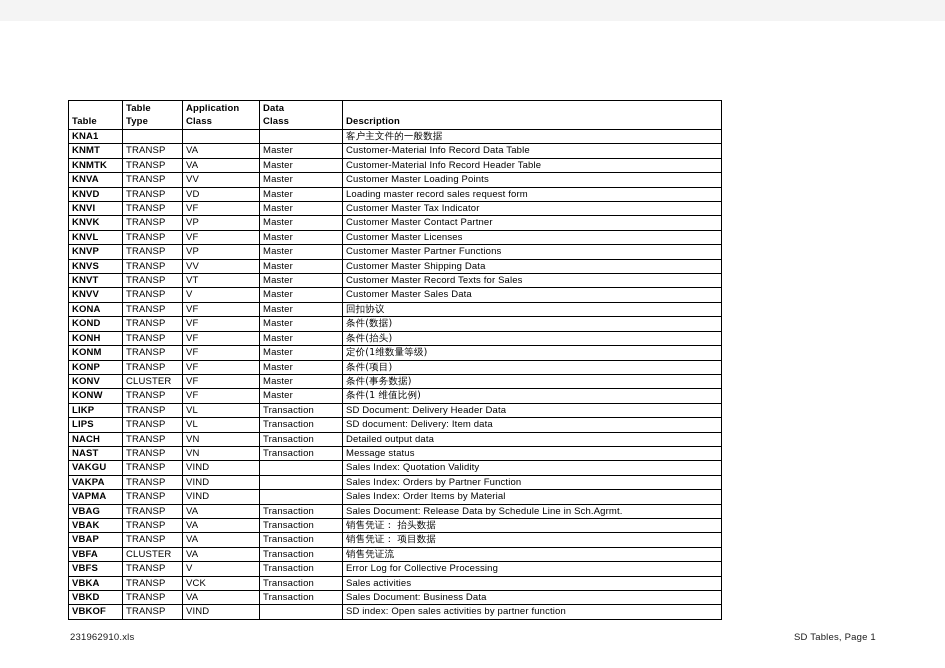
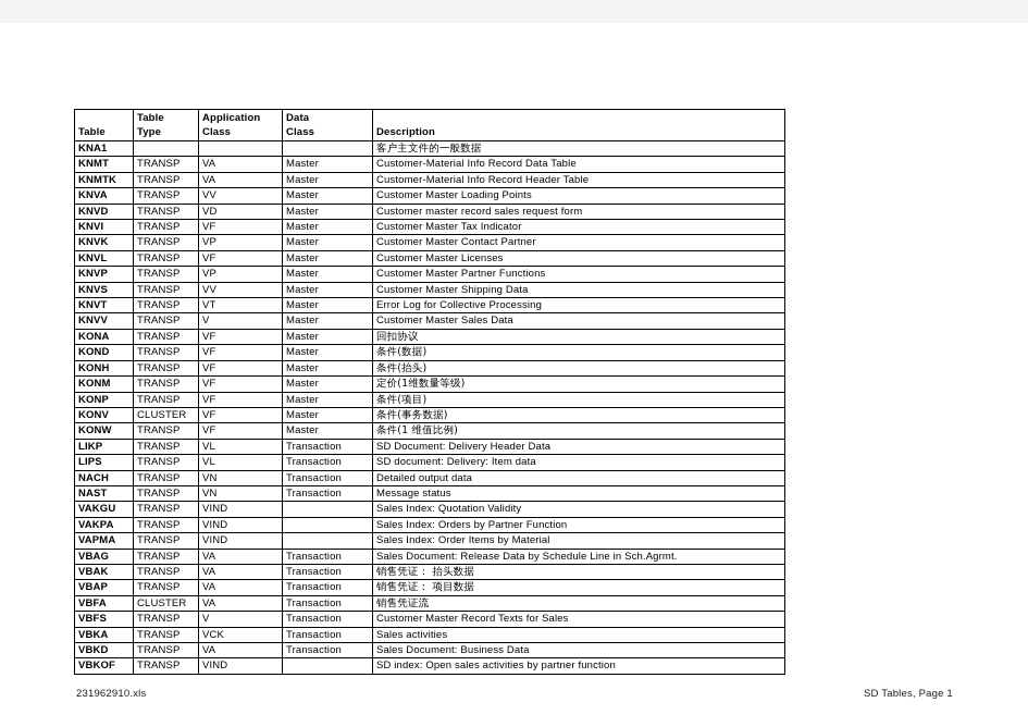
  Table	Table Type	Application Class	Data Class	Description
  KNA1				客户主文件的一般数据
  KNMT	TRANSP	VA	Master	Customer-Material Info Record Data Table
  KNMTK	TRANSP	VA	Master	Customer-Material Info Record Header Table
  KNVA	TRANSP	VV	Master	Customer Master Loading Points
- KNVD	TRANSP	VD	Master	Loading master record sales request form
+ KNVD	TRANSP	VD	Master	Customer master record sales request form
  KNVI	TRANSP	VF	Master	Customer Master Tax Indicator
  KNVK	TRANSP	VP	Master	Customer Master Contact Partner
  KNVL	TRANSP	VF	Master	Customer Master Licenses
  KNVP	TRANSP	VP	Master	Customer Master Partner Functions
  KNVS	TRANSP	VV	Master	Customer Master Shipping Data
- KNVT	TRANSP	VT	Master	Customer Master Record Texts for Sales
+ KNVT	TRANSP	VT	Master	Error Log for Collective Processing
  KNVV	TRANSP	V	Master	Customer Master Sales Data
  KONA	TRANSP	VF	Master	回扣协议
  KOND	TRANSP	VF	Master	条件(数据)
  KONH	TRANSP	VF	Master	条件(抬头)
  KONM	TRANSP	VF	Master	定价(1维数量等级)
  KONP	TRANSP	VF	Master	条件(项目)
  KONV	CLUSTER	VF	Master	条件(事务数据)
  KONW	TRANSP	VF	Master	条件(1 维值比例)
  LIKP	TRANSP	VL	Transaction	SD Document: Delivery Header Data
  LIPS	TRANSP	VL	Transaction	SD document: Delivery: Item data
  NACH	TRANSP	VN	Transaction	Detailed output data
  NAST	TRANSP	VN	Transaction	Message status
  VAKGU	TRANSP	VIND		Sales Index: Quotation Validity
  VAKPA	TRANSP	VIND		Sales Index: Orders by Partner Function
  VAPMA	TRANSP	VIND		Sales Index: Order Items by Material
  VBAG	TRANSP	VA	Transaction	Sales Document: Release Data by Schedule Line in Sch.Agrmt.
  VBAK	TRANSP	VA	Transaction	销售凭证： 抬头数据
  VBAP	TRANSP	VA	Transaction	销售凭证： 项目数据
  VBFA	CLUSTER	VA	Transaction	销售凭证流
- VBFS	TRANSP	V	Transaction	Error Log for Collective Processing
+ VBFS	TRANSP	V	Transaction	Customer Master Record Texts for Sales
  VBKA	TRANSP	VCK	Transaction	Sales activities
  VBKD	TRANSP	VA	Transaction	Sales Document: Business Data
  VBKOF	TRANSP	VIND		SD index: Open sales activities by partner function
  231962910.xls
  SD Tables, Page 1
